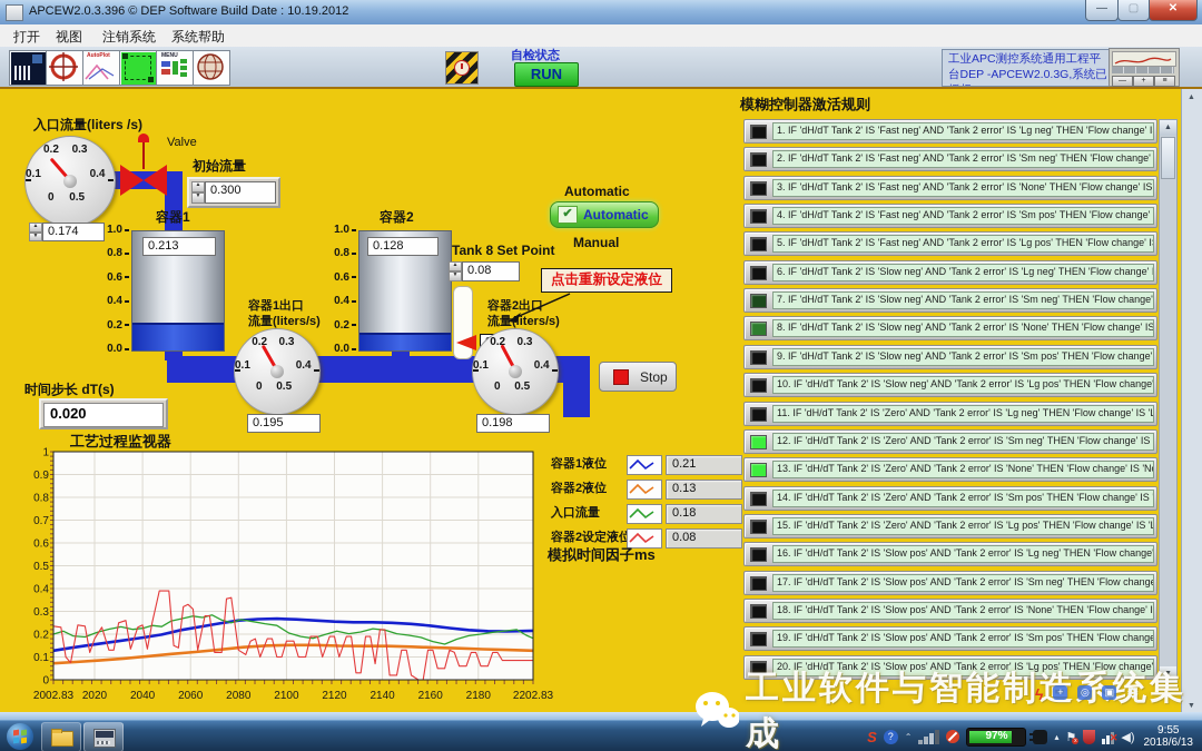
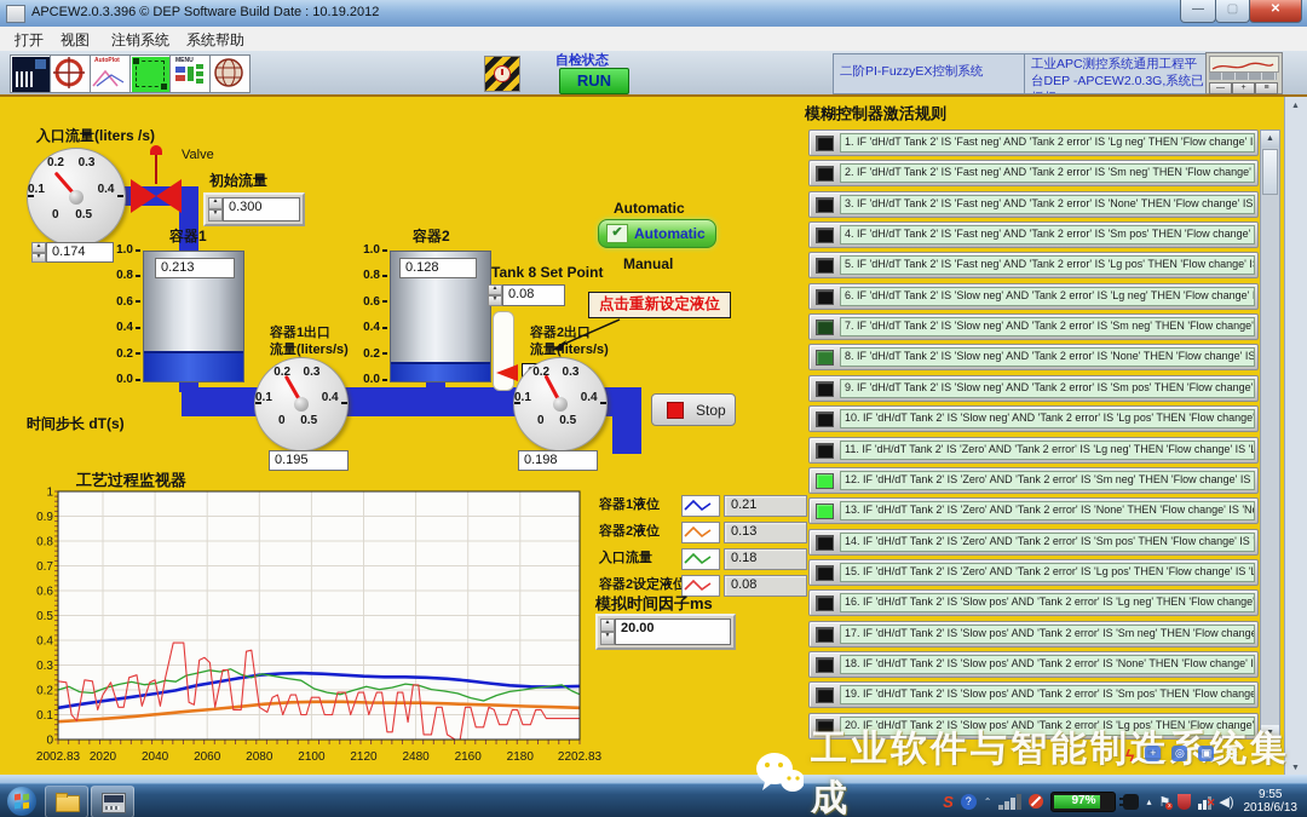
  APCEW2.0.3.396 © DEP Software Build Date : 10.19.2012
  —
  ▢
  ✕
  打开
  视图
  注销系统
  系统帮助
  自检状态
  RUN
+ 二阶PI-FuzzyEX控制系统
  工业APC测控系统通用工程平台DEP -APCEW2.0.3G,系统已
  入口流量(liters /s)
  0.2
  0.3
  0.1
  0.4
  0
  0.5
  0.174
  Valve
  初始流量
  0.300
  容器1
  1.0
  0.8
  0.6
  0.4
  0.2
  0.0
  0.213
  容器2
  1.0
  0.8
  0.6
  0.4
  0.2
  0.0
  0.128
  Tank 8 Set Point
  0.08
  点击重新设定液位
  Automatic
  ✔
  Automatic
  Manual
  容器1出口
  流量(liters/s)
  0.2
  0.3
  0.1
  0.4
  0
  0.5
  0.195
  容器2出口
  流量(liters/s)
  0.2
  0.3
  0.1
  0.4
  0
  0.5
  0.198
  时间步长 dT(s)
- 0.020
  Stop
  工艺过程监视器
  0
  0.1
  0.2
  0.3
  0.4
  0.5
  0.6
  0.7
  0.8
  0.9
  1
  2002.83
  2020
  2040
  2060
  2080
  2100
  2120
- 2140
+ 2480
  2160
  2180
  2202.83
  容器1液位
  0.21
  容器2液位
  0.13
  入口流量
  0.18
  容器2设定液位
  0.08
  模拟时间因子ms
+ 20.00
  模糊控制器激活规则
  1. IF 'dH/dT Tank 2' IS 'Fast neg' AND 'Tank 2 error' IS 'Lg neg' THEN 'Flow change' I
  2. IF 'dH/dT Tank 2' IS 'Fast neg' AND 'Tank 2 error' IS 'Sm neg' THEN 'Flow change'
  3. IF 'dH/dT Tank 2' IS 'Fast neg' AND 'Tank 2 error' IS 'None' THEN 'Flow change' IS
  4. IF 'dH/dT Tank 2' IS 'Fast neg' AND 'Tank 2 error' IS 'Sm pos' THEN 'Flow change'
  5. IF 'dH/dT Tank 2' IS 'Fast neg' AND 'Tank 2 error' IS 'Lg pos' THEN 'Flow change' I
  6. IF 'dH/dT Tank 2' IS 'Slow neg' AND 'Tank 2 error' IS 'Lg neg' THEN 'Flow change' I
  7. IF 'dH/dT Tank 2' IS 'Slow neg' AND 'Tank 2 error' IS 'Sm neg' THEN 'Flow change'
  8. IF 'dH/dT Tank 2' IS 'Slow neg' AND 'Tank 2 error' IS 'None' THEN 'Flow change' IS
  9. IF 'dH/dT Tank 2' IS 'Slow neg' AND 'Tank 2 error' IS 'Sm pos' THEN 'Flow change'
  10. IF 'dH/dT Tank 2' IS 'Slow neg' AND 'Tank 2 error' IS 'Lg pos' THEN 'Flow change'
  11. IF 'dH/dT Tank 2' IS 'Zero' AND 'Tank 2 error' IS 'Lg neg' THEN 'Flow change' IS 'L
  12. IF 'dH/dT Tank 2' IS 'Zero' AND 'Tank 2 error' IS 'Sm neg' THEN 'Flow change' IS '
  13. IF 'dH/dT Tank 2' IS 'Zero' AND 'Tank 2 error' IS 'None' THEN 'Flow change' IS 'N
  14. IF 'dH/dT Tank 2' IS 'Zero' AND 'Tank 2 error' IS 'Sm pos' THEN 'Flow change' IS '
  15. IF 'dH/dT Tank 2' IS 'Zero' AND 'Tank 2 error' IS 'Lg pos' THEN 'Flow change' IS 'L
  16. IF 'dH/dT Tank 2' IS 'Slow pos' AND 'Tank 2 error' IS 'Lg neg' THEN 'Flow change'
  17. IF 'dH/dT Tank 2' IS 'Slow pos' AND 'Tank 2 error' IS 'Sm neg' THEN 'Flow change
  18. IF 'dH/dT Tank 2' IS 'Slow pos' AND 'Tank 2 error' IS 'None' THEN 'Flow change' I
  19. IF 'dH/dT Tank 2' IS 'Slow pos' AND 'Tank 2 error' IS 'Sm pos' THEN 'Flow change
  20. IF 'dH/dT Tank 2' IS 'Slow pos' AND 'Tank 2 error' IS 'Lg pos' THEN 'Flow change'
  工业软件与智能制造系统集成
  ϟ
  +
  ◎
  ▣
  ⚙
  S
  ?
  ⌃
  97%
  ▴
  ⚑
  ✕
  ◀)
  9:55
  2018/6/13
